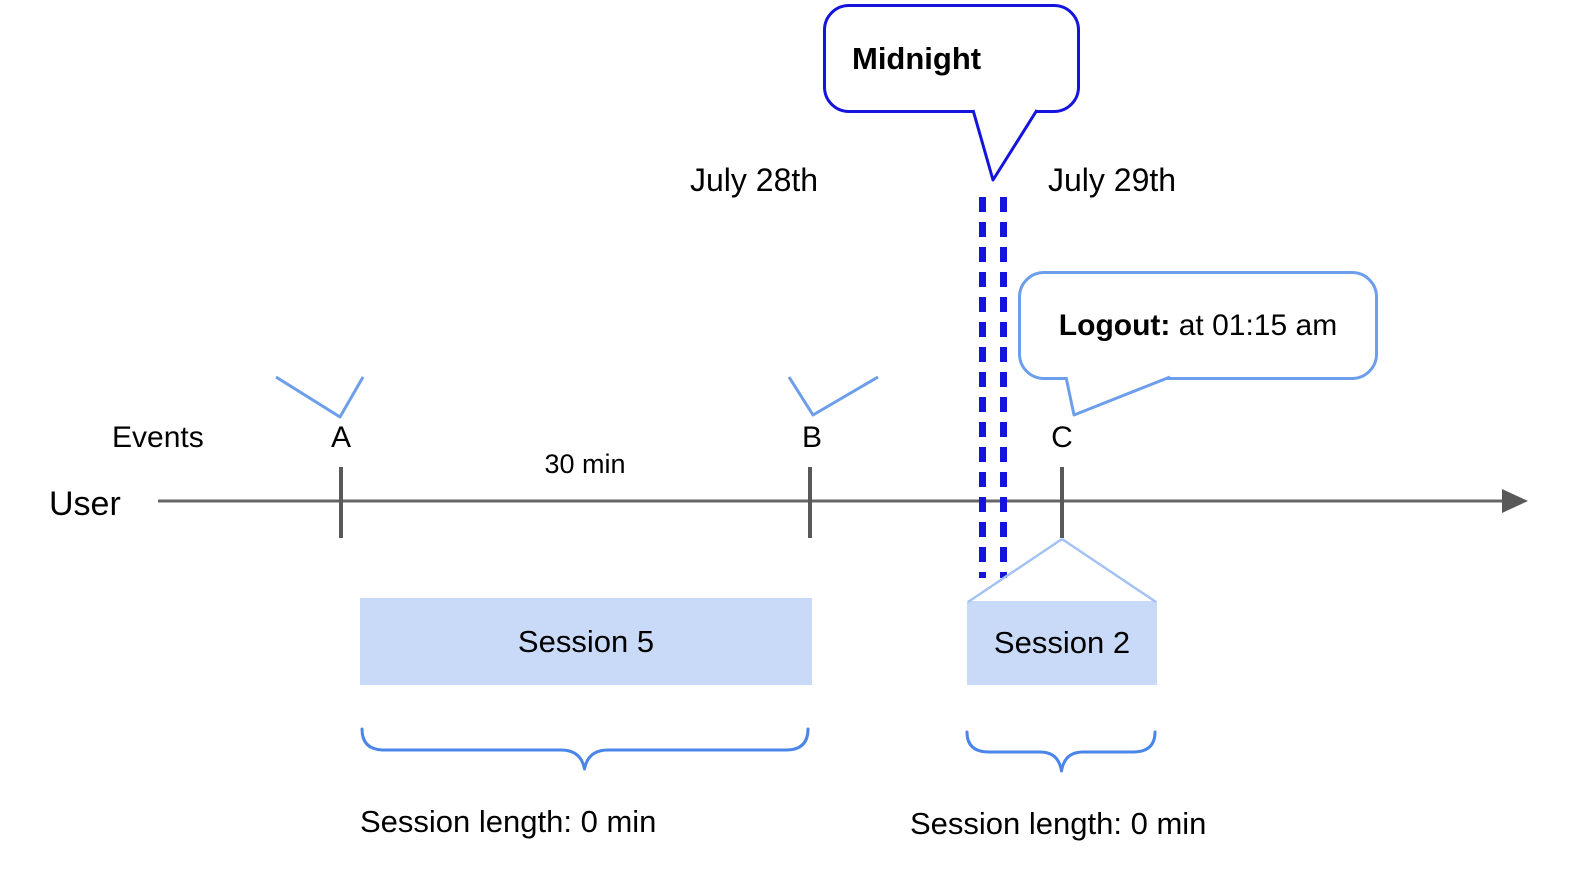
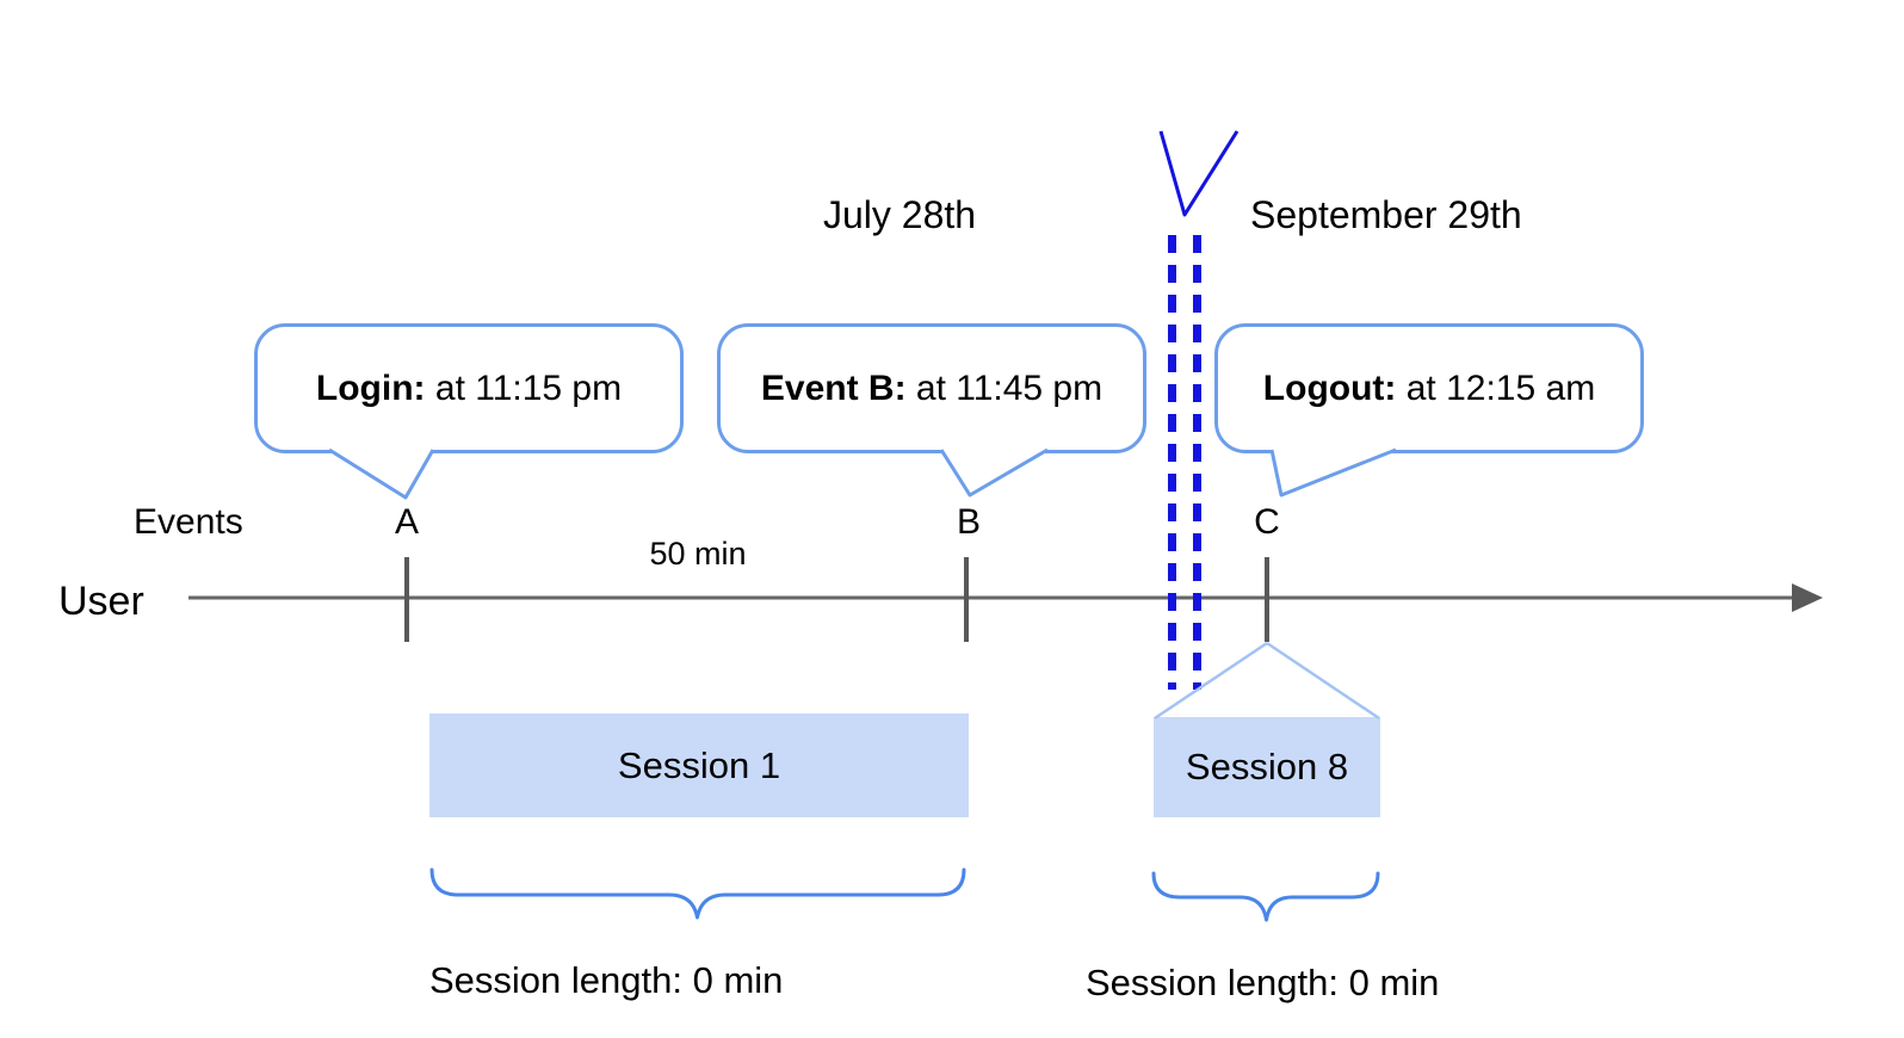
- Midnight
  July 28th
- July 29th
+ September 29th
+ Login: at 11:15 pm
+ Event B: at 11:45 pm
- Logout: at 01:15 am
+ Logout: at 12:15 am
  Events
  A
  B
  C
- 30 min
+ 50 min
  User
- Session 5
+ Session 1
- Session 2
+ Session 8
  Session length: 0 min
  Session length: 0 min
